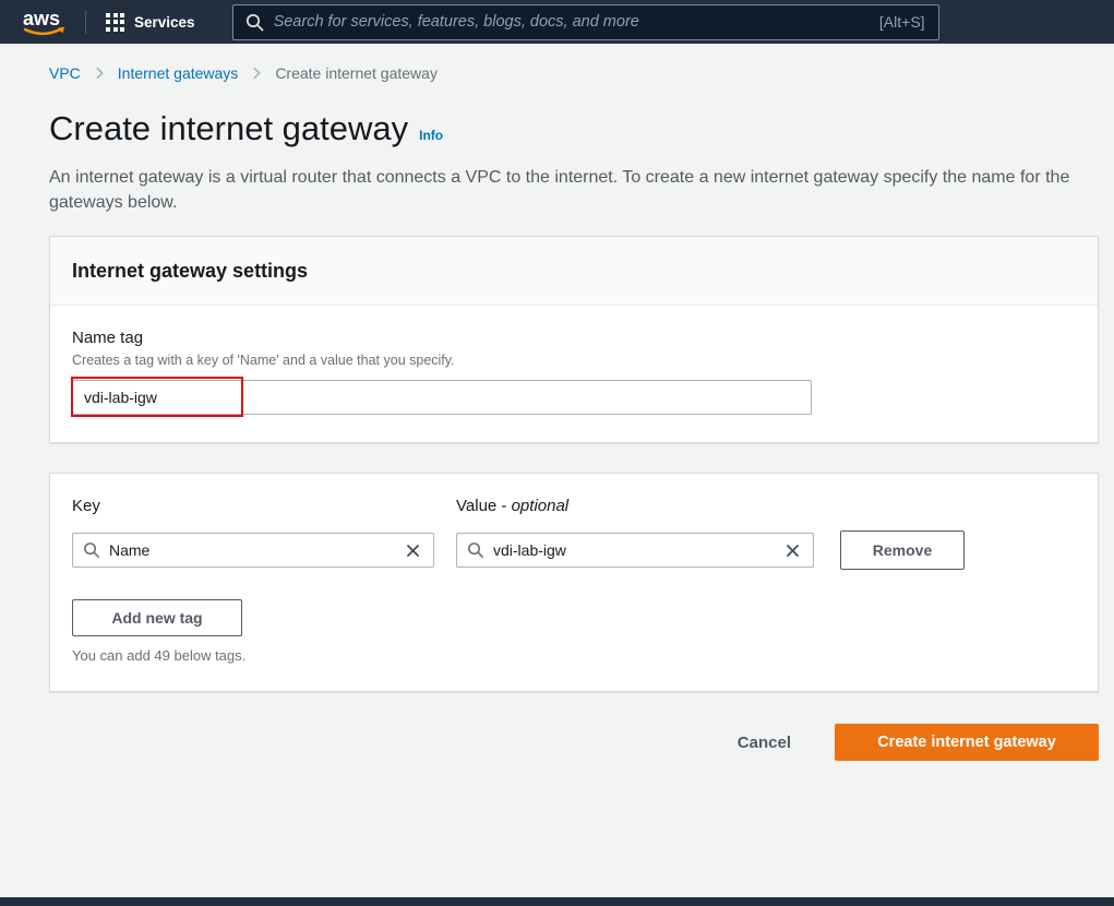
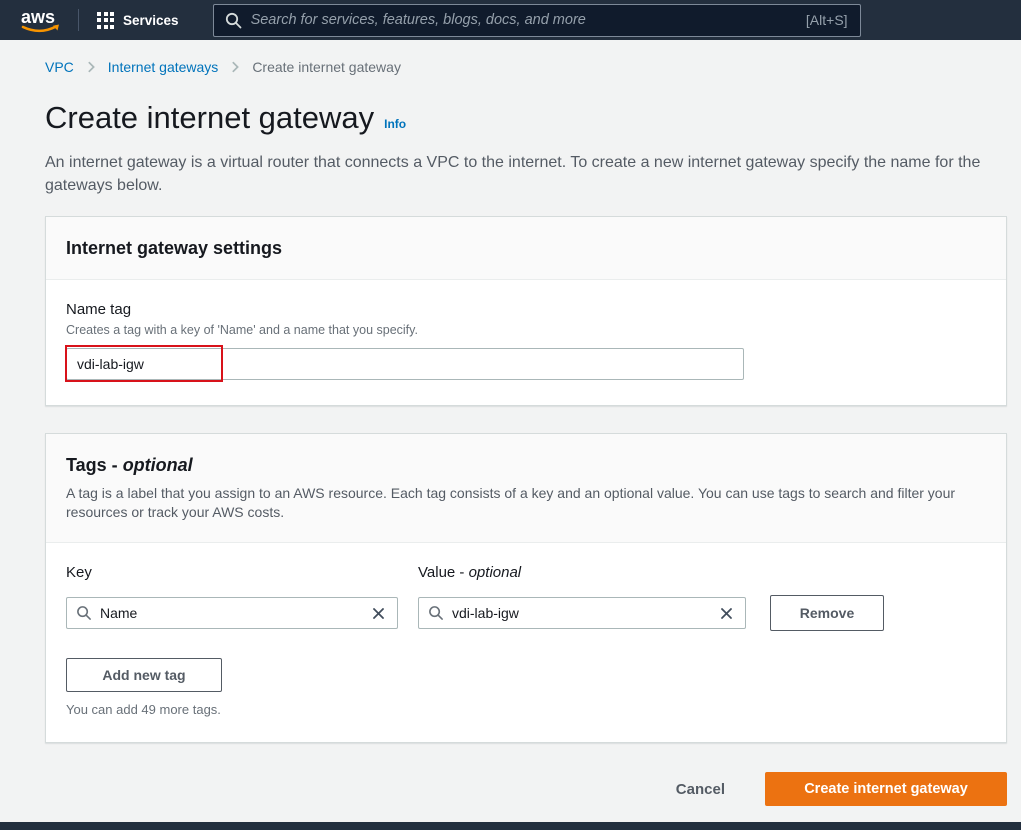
  aws
  Services
  Search for services, features, blogs, docs, and more
  [Alt+S]
  VPC
  Internet gateways
  Create internet gateway
  Create internet gateway
  Info
  An internet gateway is a virtual router that connects a VPC to the internet. To create a new internet gateway specify the name for the gateways below.
  Internet gateway settings
  Name tag
- Creates a tag with a key of 'Name' and a value that you specify.
+ Creates a tag with a key of 'Name' and a name that you specify.
  vdi-lab-igw
+ Tags - optional
+ A tag is a label that you assign to an AWS resource. Each tag consists of a key and an optional value. You can use tags to search and filter your resources or track your AWS costs.
  Key
  Value - optional
  Name
  vdi-lab-igw
  Remove
  Add new tag
- You can add 49 below tags.
+ You can add 49 more tags.
  Cancel
  Create internet gateway
